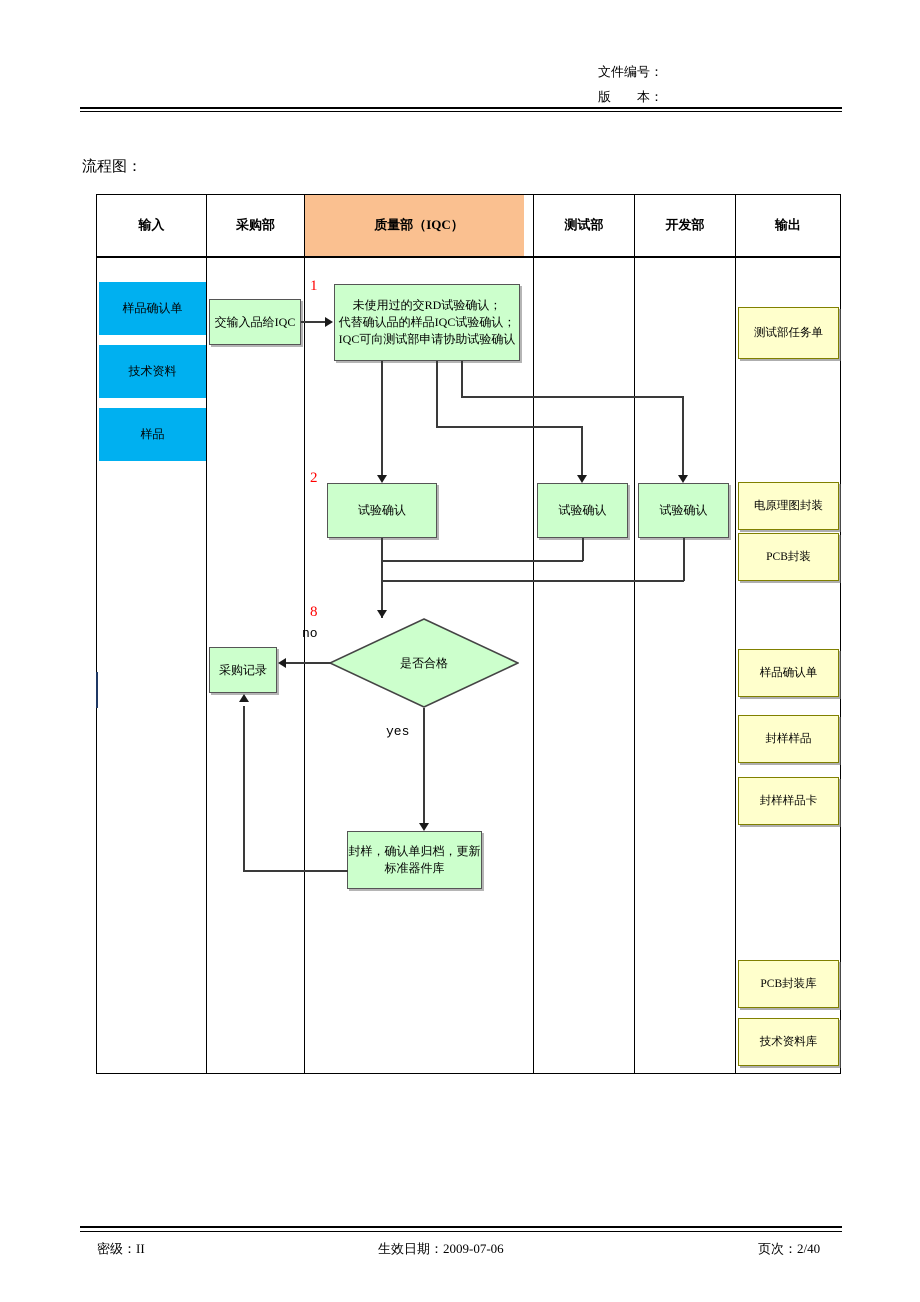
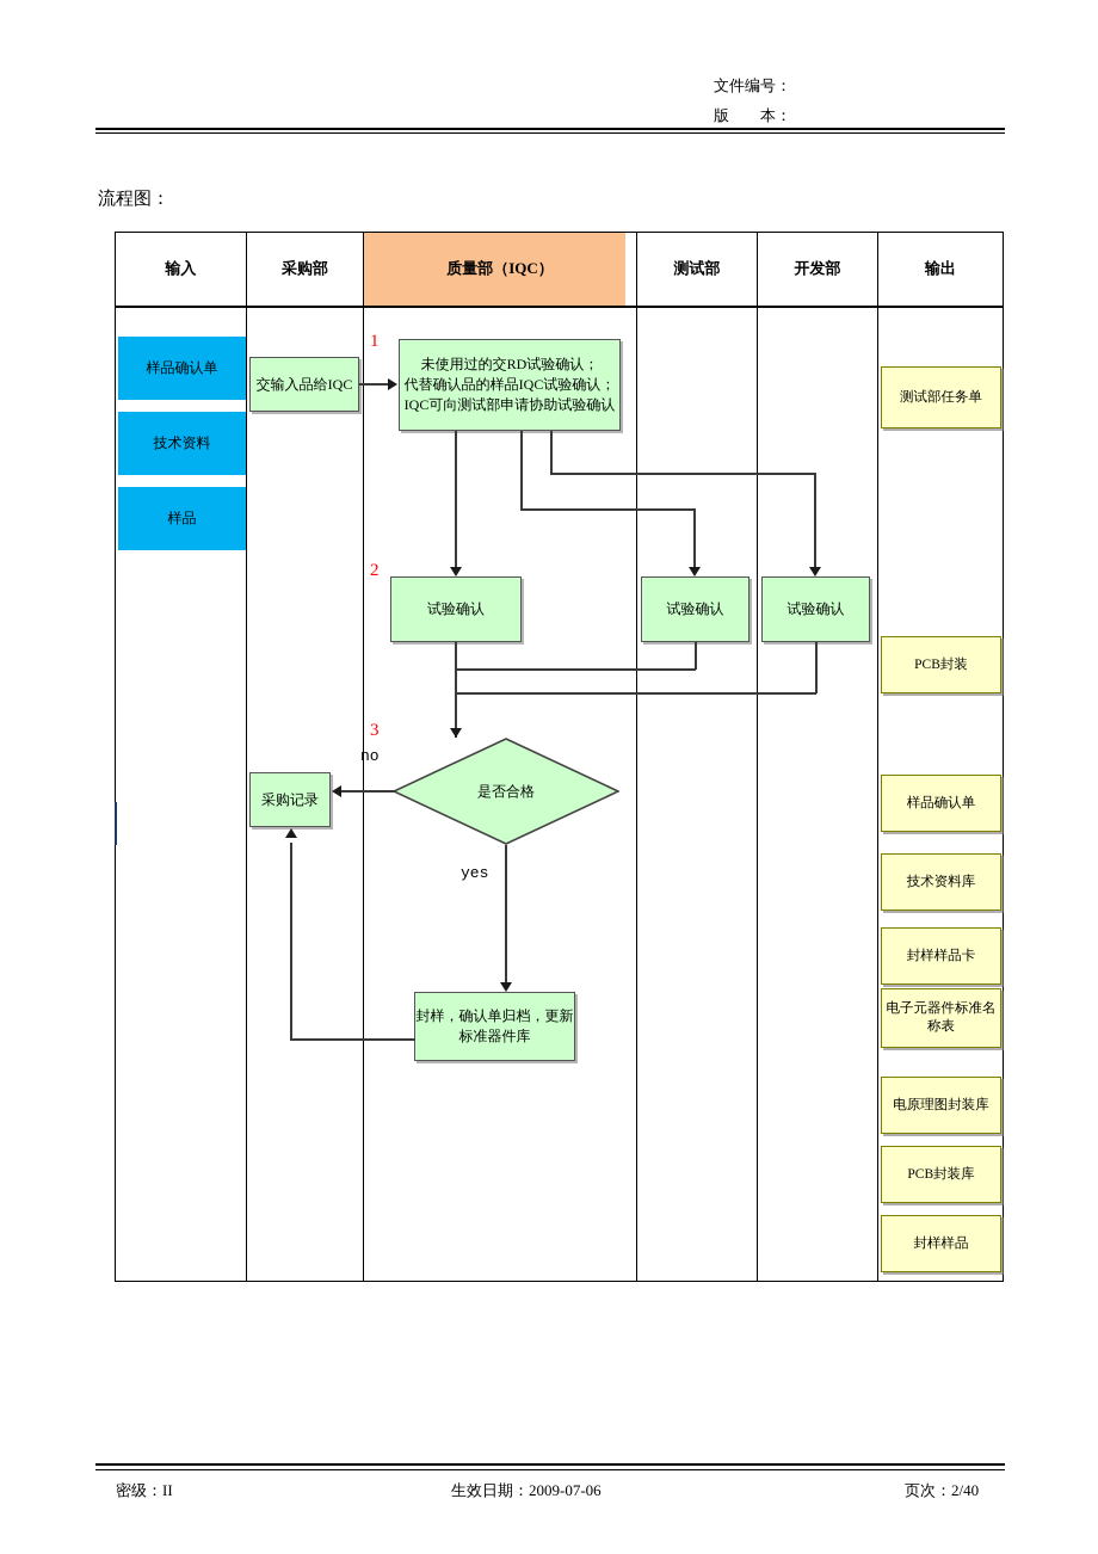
  文件编号：
  版 本：
  流程图：
  输入
  采购部
  质量部（IQC）
  测试部
  开发部
  输出
  样品确认单
  技术资料
  样品
  交输入品给IQC
  采购记录
  未使用过的交RD试验确认；
  代替确认品的样品IQC试验确认；
  IQC可向测试部申请协助试验确认
  1
  2
  试验确认
  试验确认
  试验确认
- 8
+ 3
  是否合格
  no
  yes
  封样，确认单归档，更新标准器件库
  测试部任务单
- 电原理图封装
  PCB封装
  样品确认单
- 封样样品
+ 技术资料库
  封样样品卡
+ 电子元器件标准名称表
+ 电原理图封装库
  PCB封装库
- 技术资料库
+ 封样样品
  密级：II
  生效日期：2009-07-06
  页次：2/40
